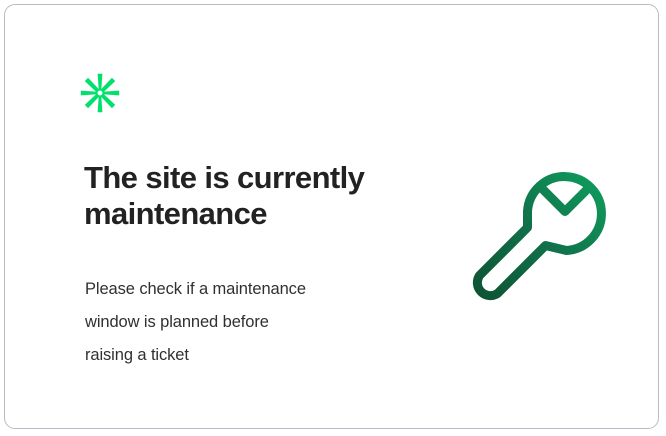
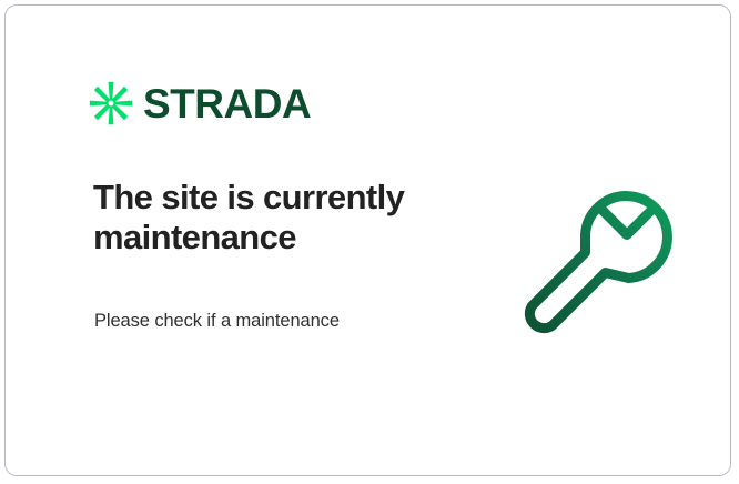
+ STRADA
  The site is currently maintenance
  Please check if a maintenance
- window is planned before
- raising a ticket
